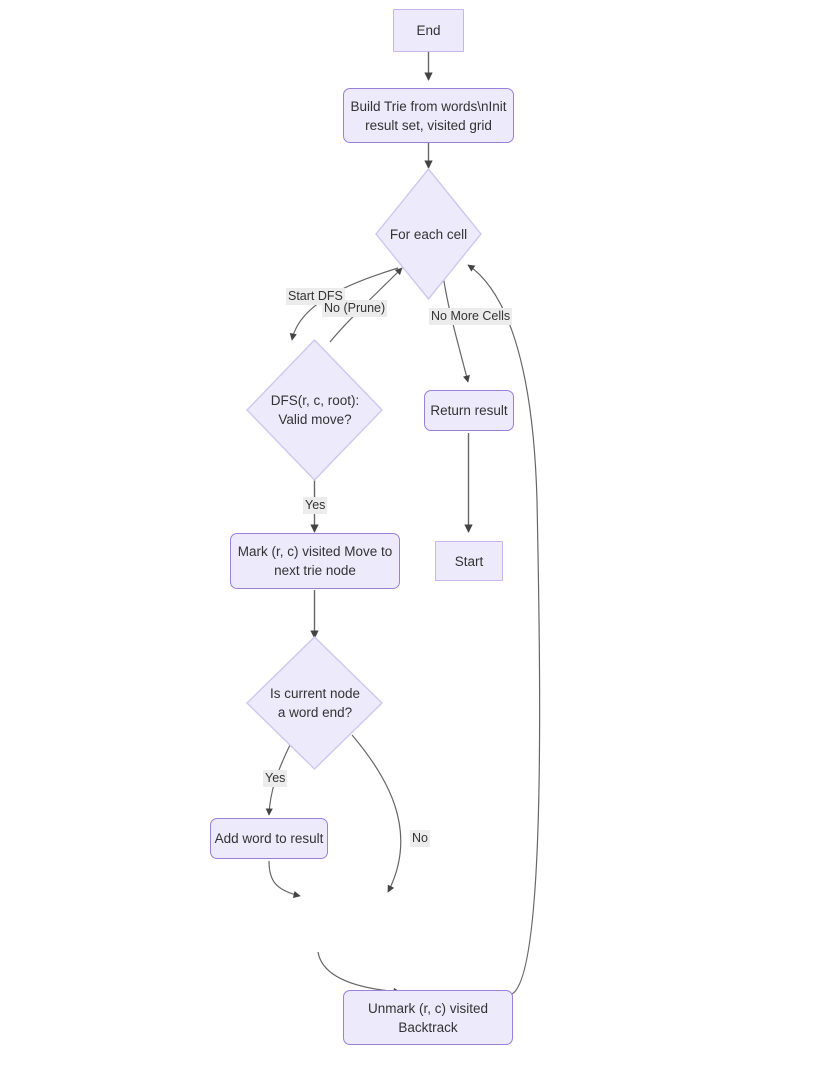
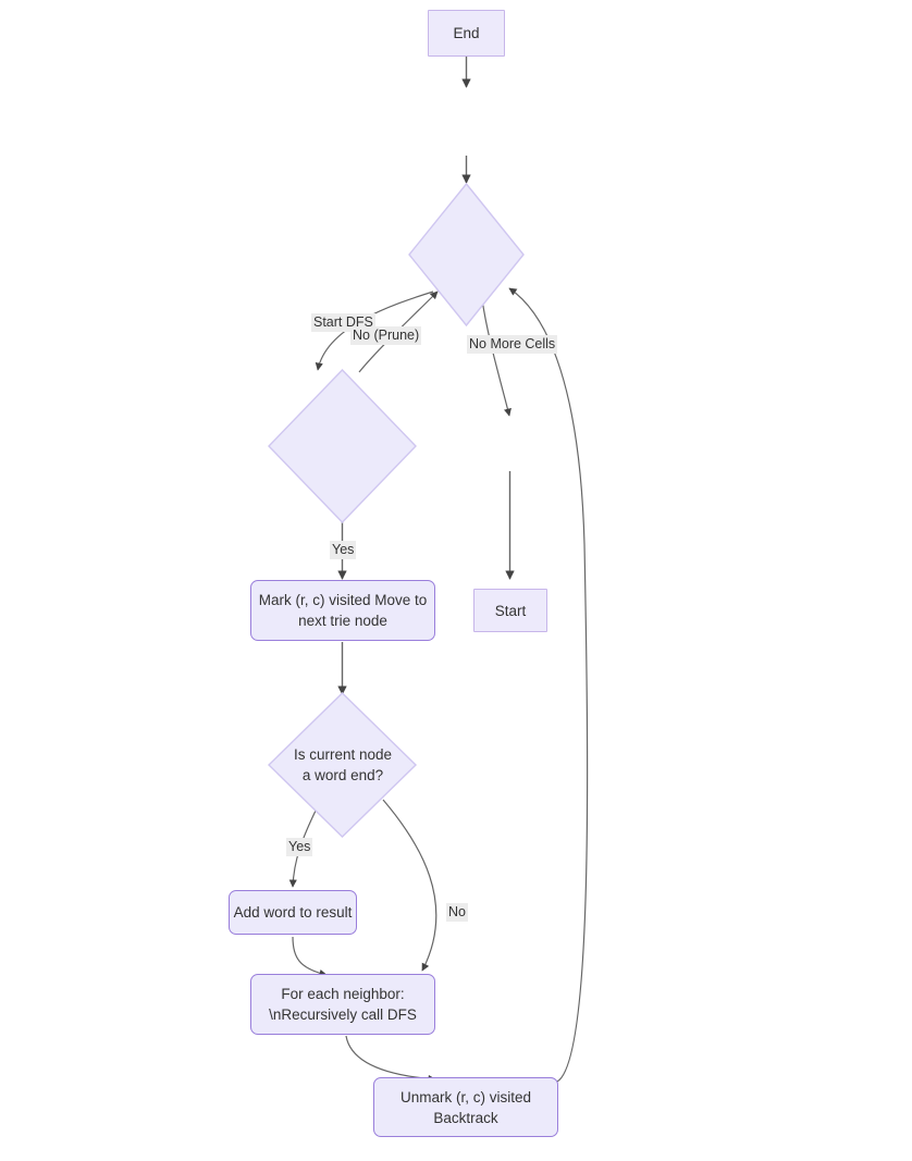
  End
- Build Trie from words\nInit
- result set, visited grid
- For each cell
- DFS(r, c, root):
- Valid move?
- Return result
  Start
  Mark (r, c) visited Move to
  next trie node
  Is current node
  a word end?
  Add word to result
+ For each neighbor:
+ \nRecursively call DFS
  Unmark (r, c) visited
  Backtrack
  Start DFS
  No (Prune)
  No More Cells
  Yes
  Yes
  No
